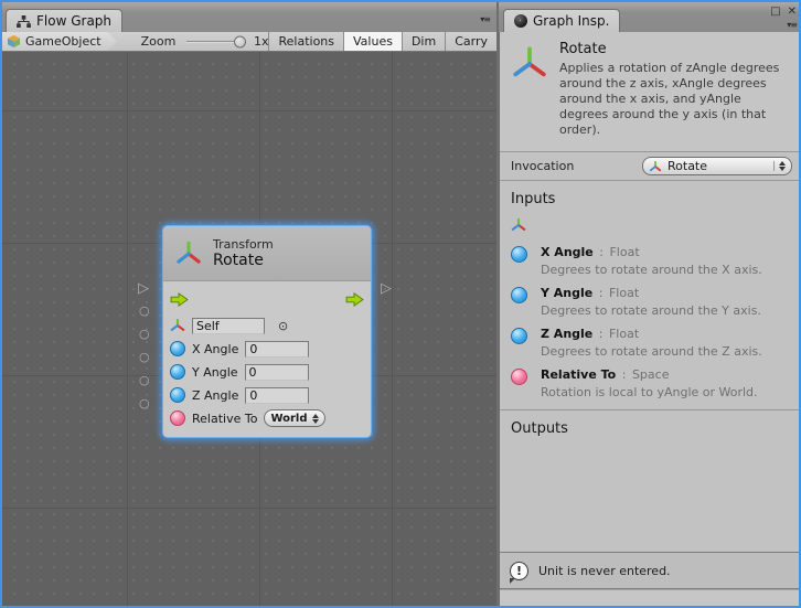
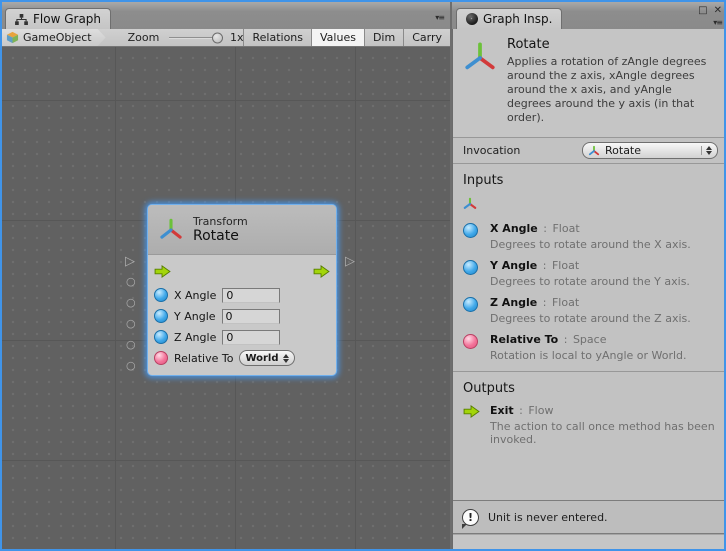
  Flow Graph
  ▾≡
  GameObject
  Zoom
  1x
  Relations
  Values
  Dim
  Carry
  ▷
  ○
  ○
  ○
  ○
  ○
  ▷
  Transform
  Rotate
- Self
- ⊙
  X Angle
  0
  Y Angle
  0
  Z Angle
  0
  Relative To
  World
  Graph Insp.
  □
  ✕
  ▾≡
  Rotate
  Applies a rotation of zAngle degrees around the z axis, xAngle degrees around the x axis, and yAngle degrees around the y axis (in that order).
  Invocation
  Rotate
  Inputs
  X Angle : Float
  Degrees to rotate around the X axis.
  Y Angle : Float
  Degrees to rotate around the Y axis.
  Z Angle : Float
  Degrees to rotate around the Z axis.
  Relative To : Space
  Rotation is local to yAngle or World.
  Outputs
+ Exit : Flow
+ The action to call once method has been invoked.
  !
  Unit is never entered.
